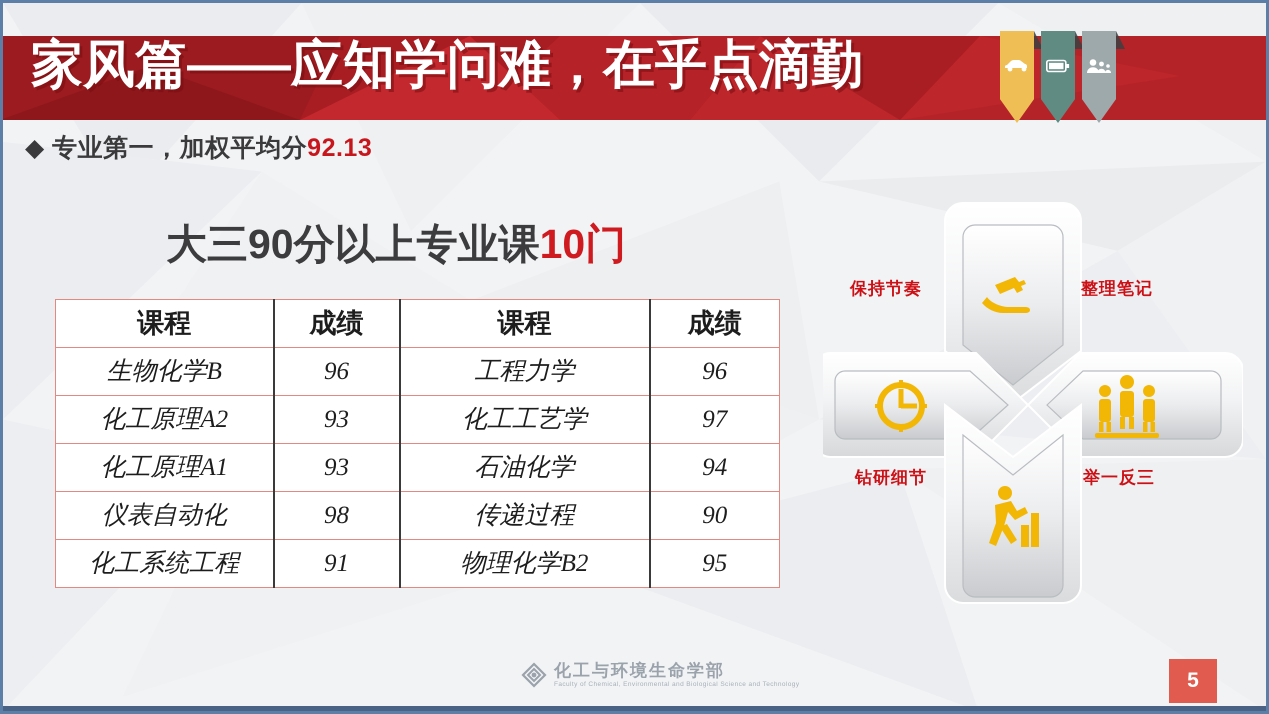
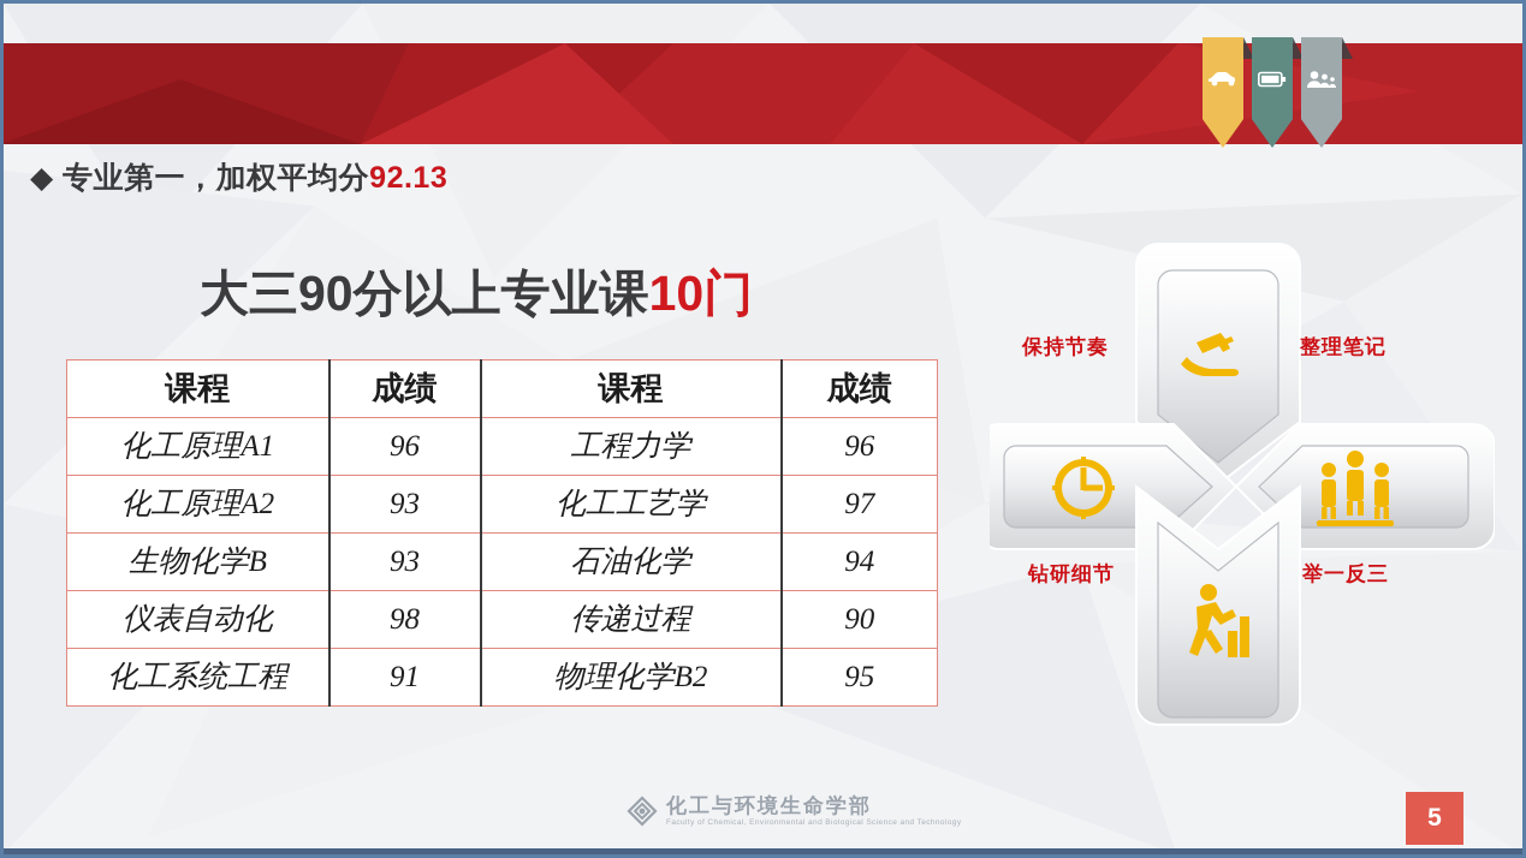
- 家风篇——应知学问难，在乎点滴勤
  ◆ 专业第一，加权平均分92.13
  大三90分以上专业课10门
  课程	成绩	课程	成绩
- 生物化学B	96	工程力学	96
+ 化工原理A1	96	工程力学	96
  化工原理A2	93	化工工艺学	97
- 化工原理A1	93	石油化学	94
+ 生物化学B	93	石油化学	94
  仪表自动化	98	传递过程	90
  化工系统工程	91	物理化学B2	95
  保持节奏
  整理笔记
  钻研细节
  举一反三
  化工与环境生命学部
  5
